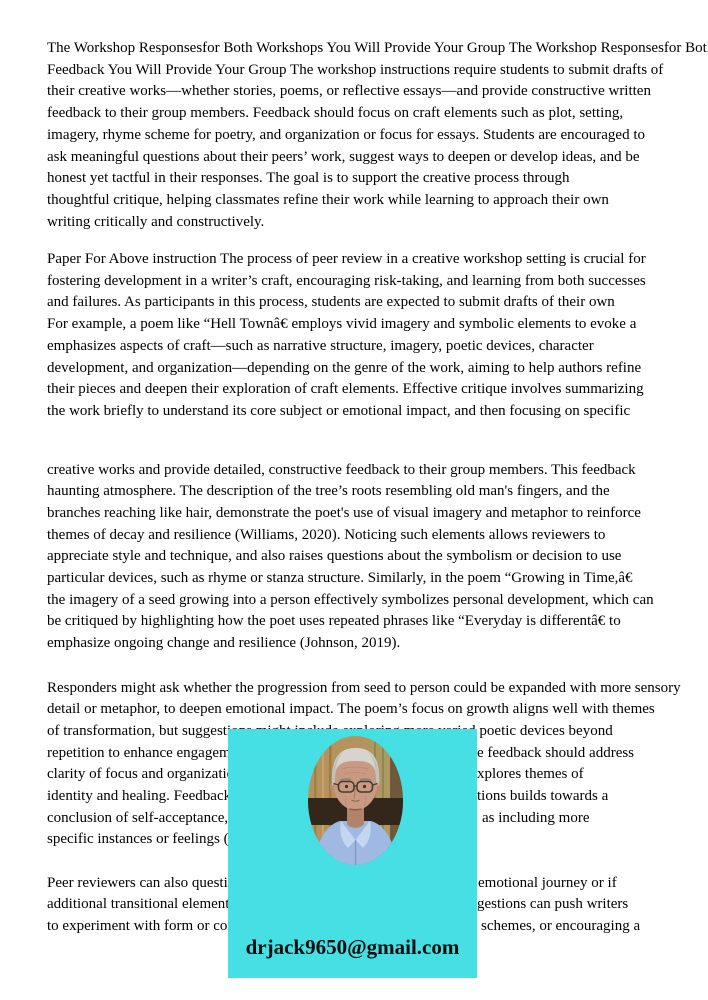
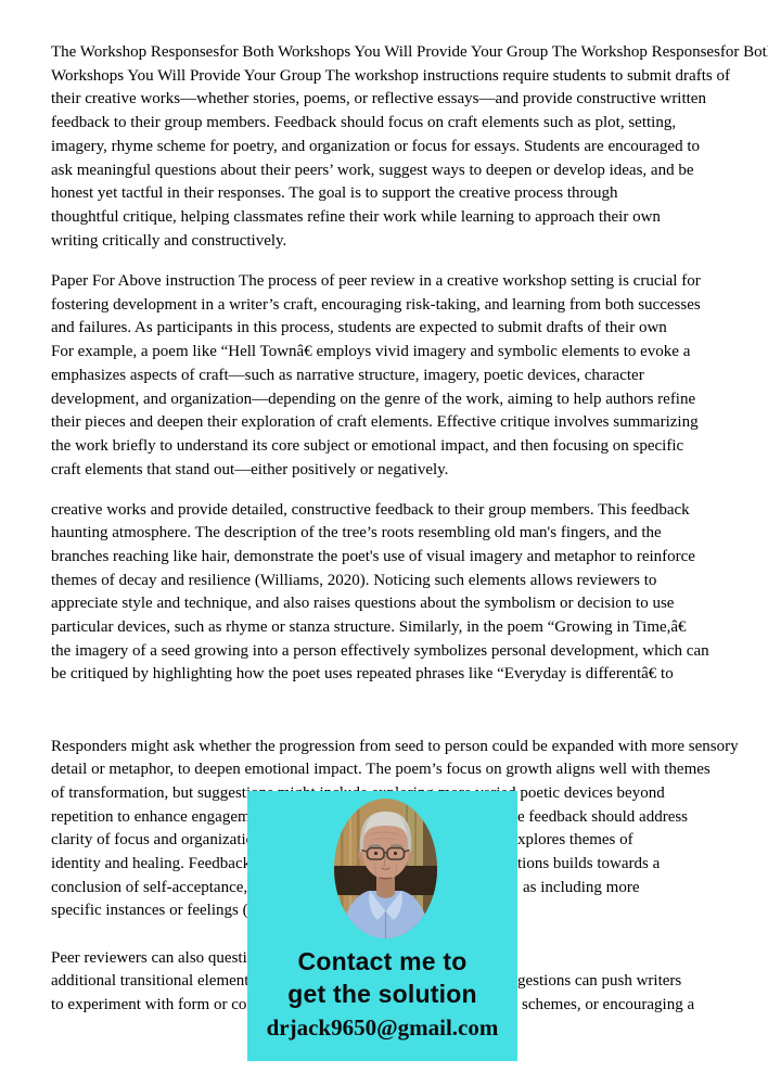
  The Workshop Responsesfor Both Workshops You Will Provide Your Group The Workshop Responsesfor Bot
- Feedback You Will Provide Your Group The workshop instructions require students to submit drafts of
+ Workshops You Will Provide Your Group The workshop instructions require students to submit drafts of
  their creative works—whether stories, poems, or reflective essays—and provide constructive written
  feedback to their group members. Feedback should focus on craft elements such as plot, setting,
  imagery, rhyme scheme for poetry, and organization or focus for essays. Students are encouraged to
  ask meaningful questions about their peers’ work, suggest ways to deepen or develop ideas, and be
  honest yet tactful in their responses. The goal is to support the creative process through
  thoughtful critique, helping classmates refine their work while learning to approach their own
  writing critically and constructively.
  Paper For Above instruction The process of peer review in a creative workshop setting is crucial for
  fostering development in a writer’s craft, encouraging risk-taking, and learning from both successes
  and failures. As participants in this process, students are expected to submit drafts of their own
  For example, a poem like “Hell Townâ€ employs vivid imagery and symbolic elements to evoke a
  emphasizes aspects of craft—such as narrative structure, imagery, poetic devices, character
  development, and organization—depending on the genre of the work, aiming to help authors refine
  their pieces and deepen their exploration of craft elements. Effective critique involves summarizing
  the work briefly to understand its core subject or emotional impact, and then focusing on specific
+ craft elements that stand out—either positively or negatively.
  creative works and provide detailed, constructive feedback to their group members. This feedback
  haunting atmosphere. The description of the tree’s roots resembling old man's fingers, and the
  branches reaching like hair, demonstrate the poet's use of visual imagery and metaphor to reinforce
  themes of decay and resilience (Williams, 2020). Noticing such elements allows reviewers to
  appreciate style and technique, and also raises questions about the symbolism or decision to use
  particular devices, such as rhyme or stanza structure. Similarly, in the poem “Growing in Time,â€
  the imagery of a seed growing into a person effectively symbolizes personal development, which can
  be critiqued by highlighting how the poet uses repeated phrases like “Everyday is differentâ€ to
- emphasize ongoing change and resilience (Johnson, 2019).
  Responders might ask whether the progression from seed to person could be expanded with more sensory
  detail or metaphor, to deepen emotional impact. The poem’s focus on growth aligns well with themes
  repetition to enhance engagem
  e feedback should address
  clarity of focus and organizati
  xplores themes of
  identity and healing. Feedbac
  tions builds towards a
  conclusion of self-acceptance,
  as including more
  specific instances or feelings (
  Peer reviewers can also questi
- emotional journey or if
  additional transitional elemen
  gestions can push writers
  to experiment with form or co
  schemes, or encouraging a
+ Contact me to
+ get the solution
  drjack9650@gmail.com
